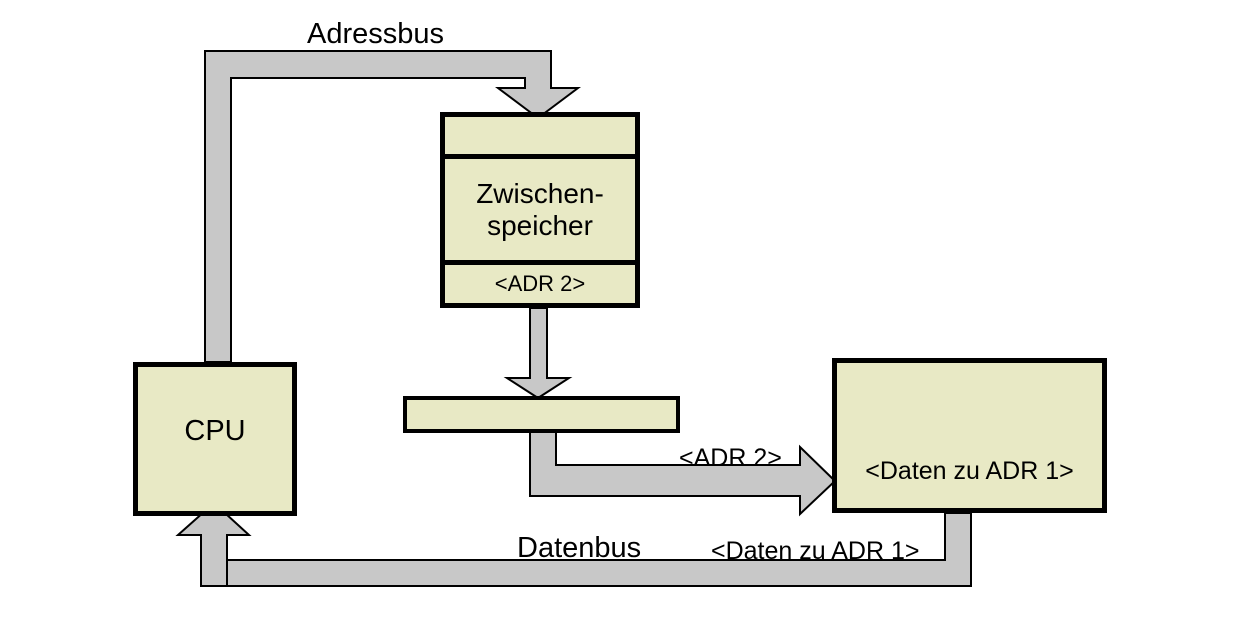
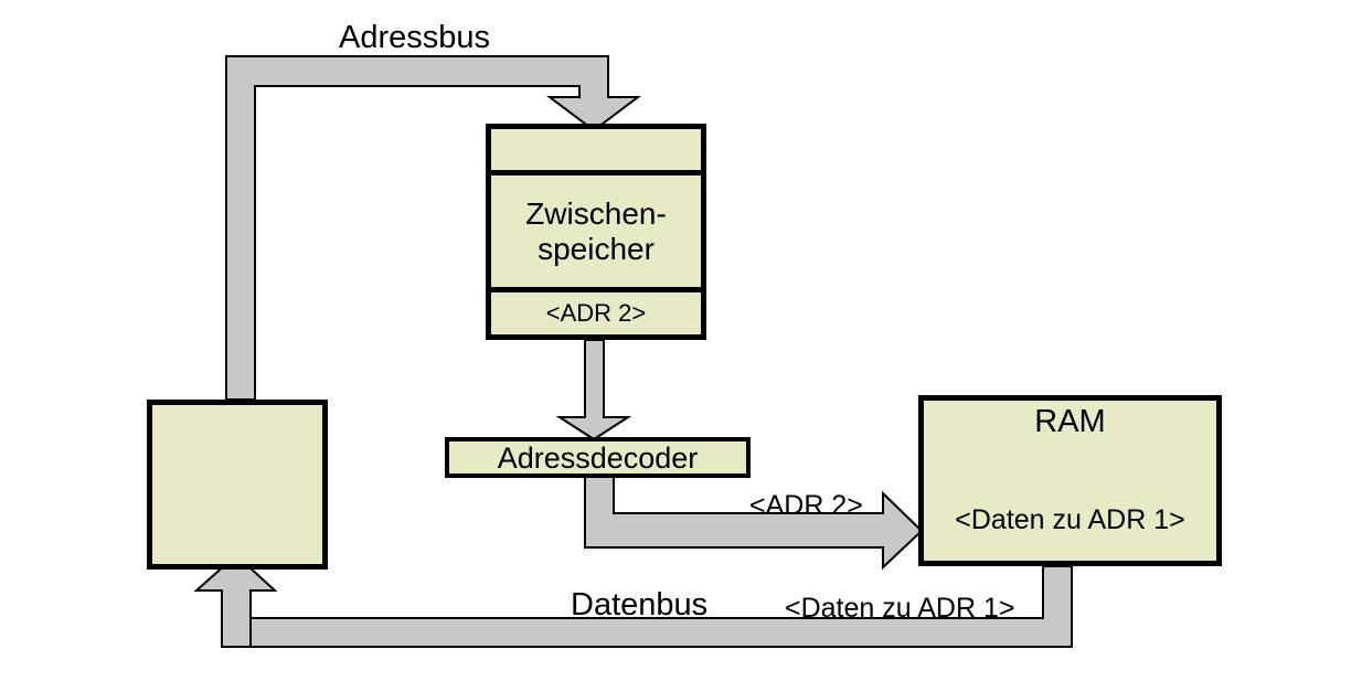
- CPU
  Zwischen-
  speicher
  <ADR 2>
+ Adressdecoder
+ RAM
  <Daten zu ADR 1>
  Adressbus
  Datenbus
  <Daten zu ADR 1>
  <ADR 2>
